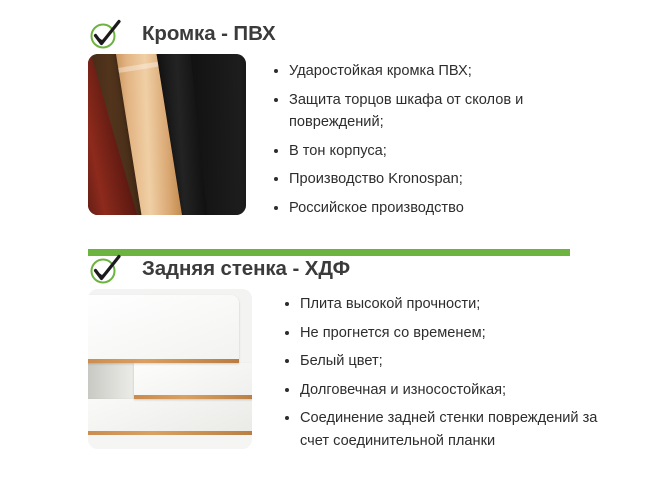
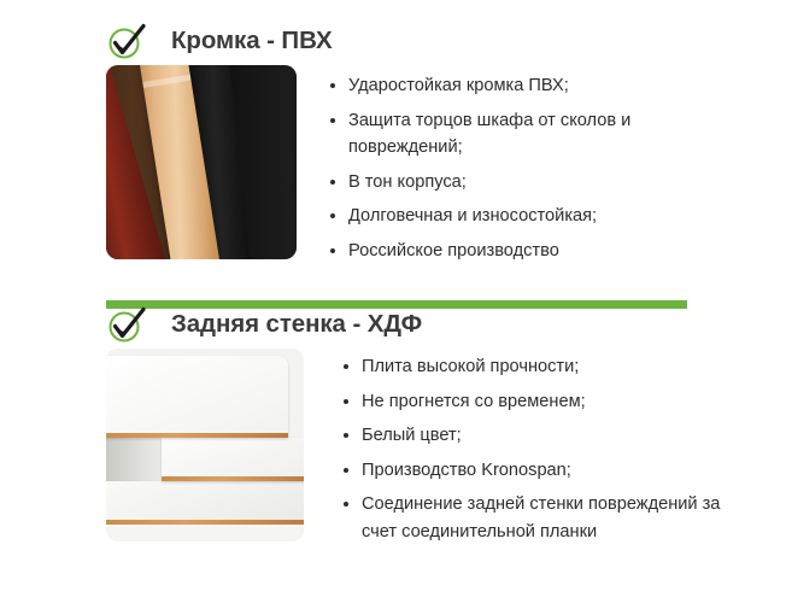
  Кромка - ПВХ
  Ударостойкая кромка ПВХ;
  Защита торцов шкафа от сколов и повреждений;
  В тон корпуса;
- Производство Kronospan;
+ Долговечная и износостойкая;
  Российское производство
  Задняя стенка - ХДФ
  Плита высокой прочности;
  Не прогнется со временем;
  Белый цвет;
- Долговечная и износостойкая;
+ Производство Kronospan;
  Соединение задней стенки повреждений за счет соединительной планки
